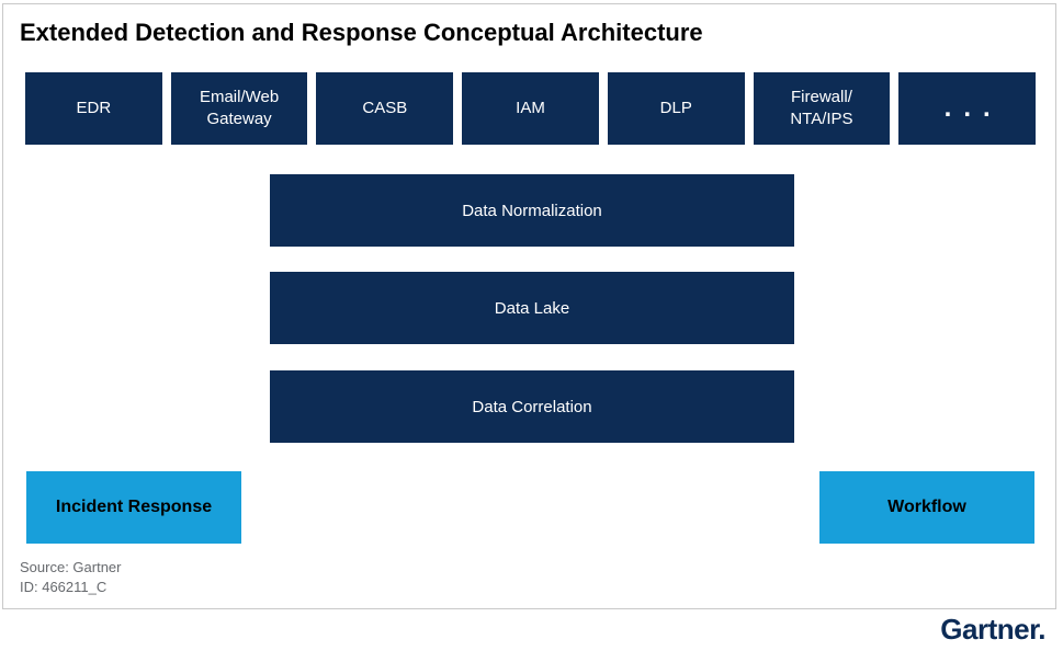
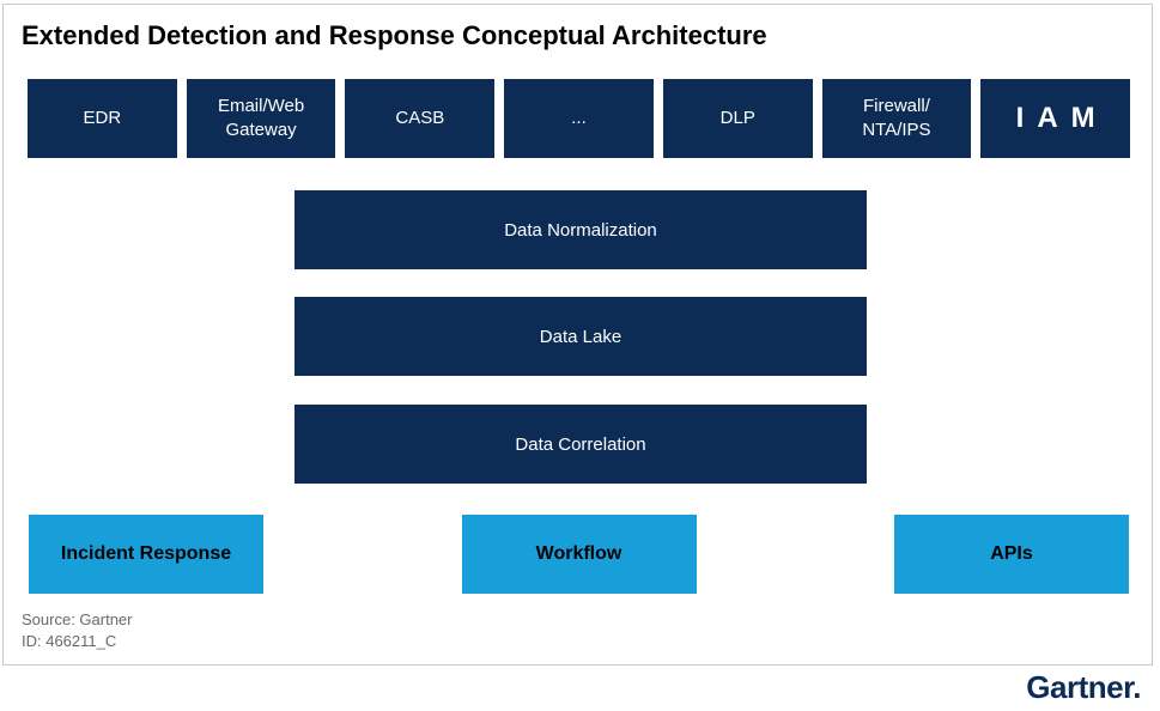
  Extended Detection and Response Conceptual Architecture
  EDR
  Email/Web
  Gateway
  CASB
- IAM
+ ...
  DLP
  Firewall/
  NTA/IPS
- ...
+ IAM
  Data Normalization
  Data Lake
  Data Correlation
  Incident Response
  Workflow
+ APIs
  Source: Gartner
  ID: 466211_C
  Gartner.
